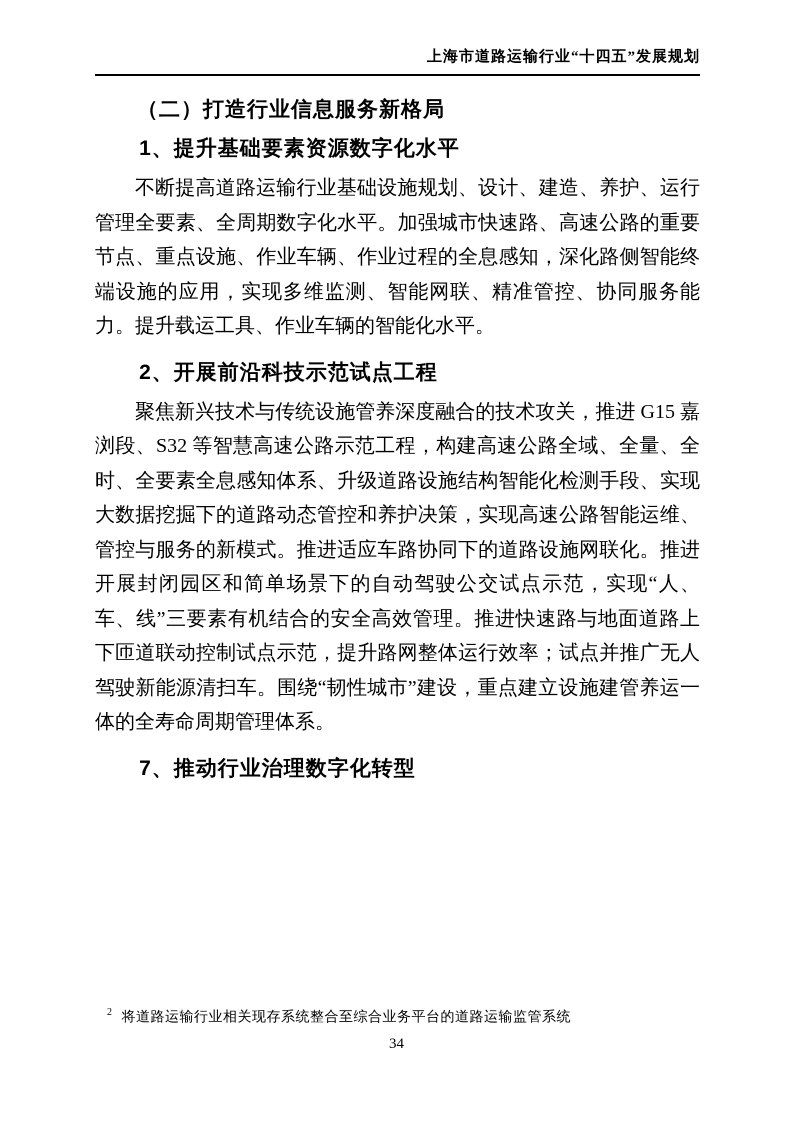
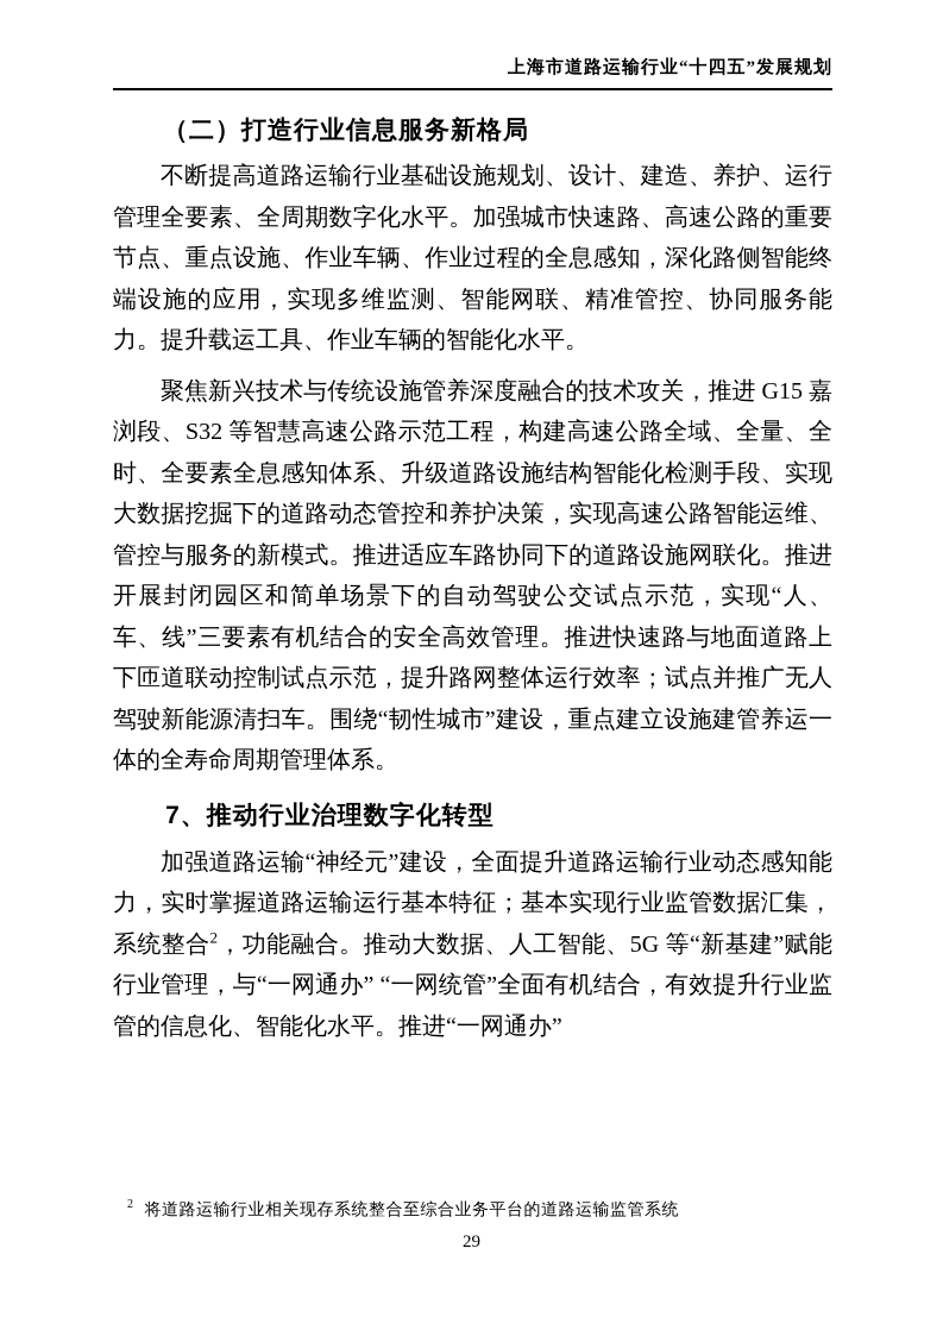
  上海市道路运输行业“十四五”发展规划
  （二）打造行业信息服务新格局
- 1、提升基础要素资源数字化水平
  不断提高道路运输行业基础设施规划、设计、建造、养护、运行管理全要素、全周期数字化水平。加强城市快速路、高速公路的重要节点、重点设施、作业车辆、作业过程的全息感知，深化路侧智能终端设施的应用，实现多维监测、智能网联、精准管控、协同服务能力。提升载运工具、作业车辆的智能化水平。
- 2、开展前沿科技示范试点工程
  聚焦新兴技术与传统设施管养深度融合的技术攻关，推进 G15 嘉浏段、S32 等智慧高速公路示范工程，构建高速公路全域、全量、全时、全要素全息感知体系、升级道路设施结构智能化检测手段、实现大数据挖掘下的道路动态管控和养护决策，实现高速公路智能运维、管控与服务的新模式。推进适应车路协同下的道路设施网联化。推进开展封闭园区和简单场景下的自动驾驶公交试点示范，实现“人、车、线”三要素有机结合的安全高效管理。推进快速路与地面道路上下匝道联动控制试点示范，提升路网整体运行效率；试点并推广无人驾驶新能源清扫车。围绕“韧性城市”建设，重点建立设施建管养运一体的全寿命周期管理体系。
  7、推动行业治理数字化转型
+ 加强道路运输“神经元”建设，全面提升道路运输行业动态感知能力，实时掌握道路运输运行基本特征；基本实现行业监管数据汇集，系统整合2，功能融合。推动大数据、人工智能、5G 等“新基建”赋能行业管理，与“一网通办” “一网统管”全面有机结合，有效提升行业监管的信息化、智能化水平。推进“一网通办”
  2 将道路运输行业相关现存系统整合至综合业务平台的道路运输监管系统
- 34
+ 29
